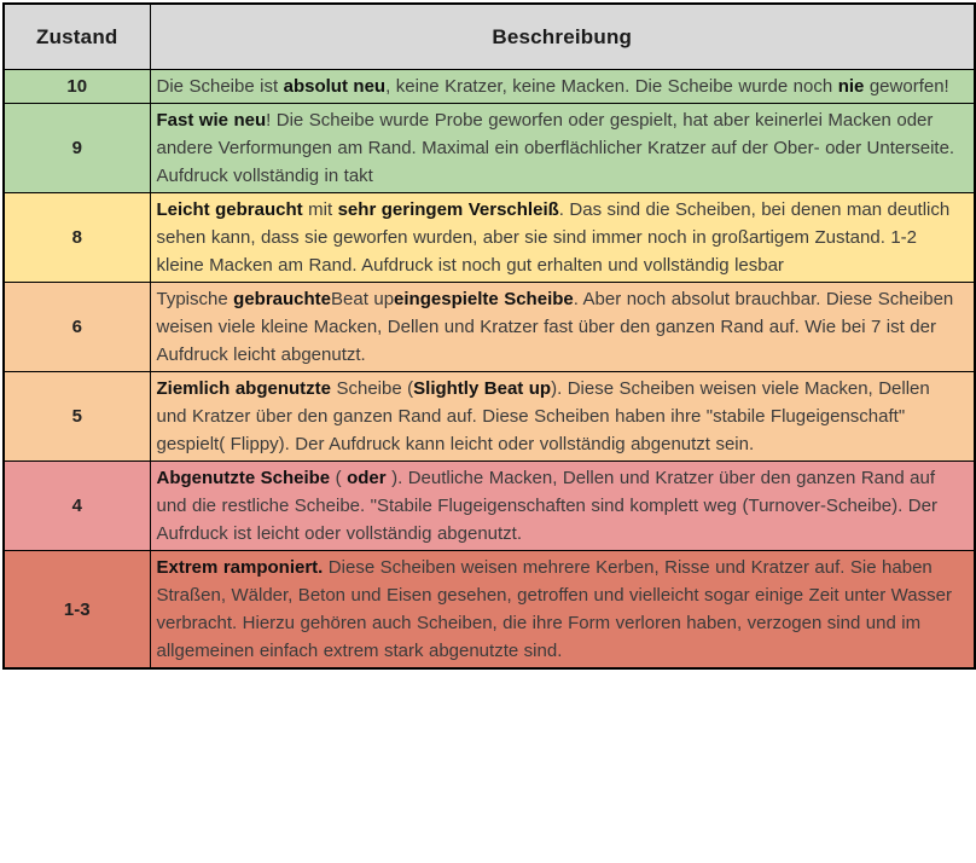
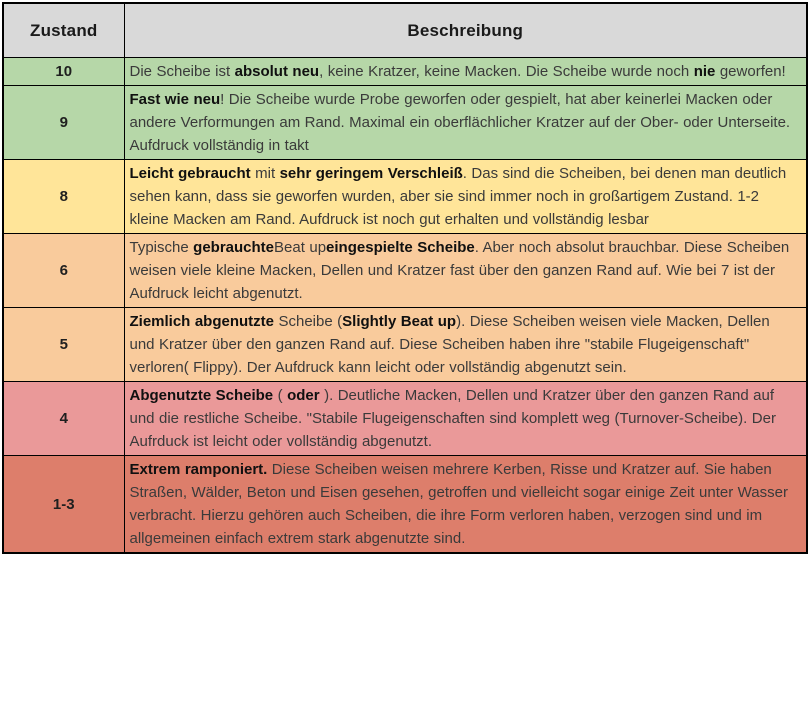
  Zustand	Beschreibung
  10	Die Scheibe ist absolut neu, keine Kratzer, keine Macken. Die Scheibe wurde noch nie geworfen!
  9	Fast wie neu! Die Scheibe wurde Probe geworfen oder gespielt, hat aber keinerlei Macken oder andere Verformungen am Rand. Maximal ein oberflächlicher Kratzer auf der Ober- oder Unterseite. Aufdruck vollständig in takt
  8	Leicht gebraucht mit sehr geringem Verschleiß. Das sind die Scheiben, bei denen man deutlich sehen kann, dass sie geworfen wurden, aber sie sind immer noch in großartigem Zustand. 1-2 kleine Macken am Rand. Aufdruck ist noch gut erhalten und vollständig lesbar
  6	Typische gebrauchteBeat upeingespielte Scheibe. Aber noch absolut brauchbar. Diese Scheiben weisen viele kleine Macken, Dellen und Kratzer fast über den ganzen Rand auf. Wie bei 7 ist der Aufdruck leicht abgenutzt.
- 5	Ziemlich abgenutzte Scheibe (Slightly Beat up). Diese Scheiben weisen viele Macken, Dellen und Kratzer über den ganzen Rand auf. Diese Scheiben haben ihre "stabile Flugeigenschaft" gespielt( Flippy). Der Aufdruck kann leicht oder vollständig abgenutzt sein.
+ 5	Ziemlich abgenutzte Scheibe (Slightly Beat up). Diese Scheiben weisen viele Macken, Dellen und Kratzer über den ganzen Rand auf. Diese Scheiben haben ihre "stabile Flugeigenschaft" verloren( Flippy). Der Aufdruck kann leicht oder vollständig abgenutzt sein.
  4	Abgenutzte Scheibe ( oder ). Deutliche Macken, Dellen und Kratzer über den ganzen Rand auf und die restliche Scheibe. "Stabile Flugeigenschaften sind komplett weg (Turnover-Scheibe). Der Aufrduck ist leicht oder vollständig abgenutzt.
  1-3	Extrem ramponiert. Diese Scheiben weisen mehrere Kerben, Risse und Kratzer auf. Sie haben Straßen, Wälder, Beton und Eisen gesehen, getroffen und vielleicht sogar einige Zeit unter Wasser verbracht. Hierzu gehören auch Scheiben, die ihre Form verloren haben, verzogen sind und im allgemeinen einfach extrem stark abgenutzte sind.
